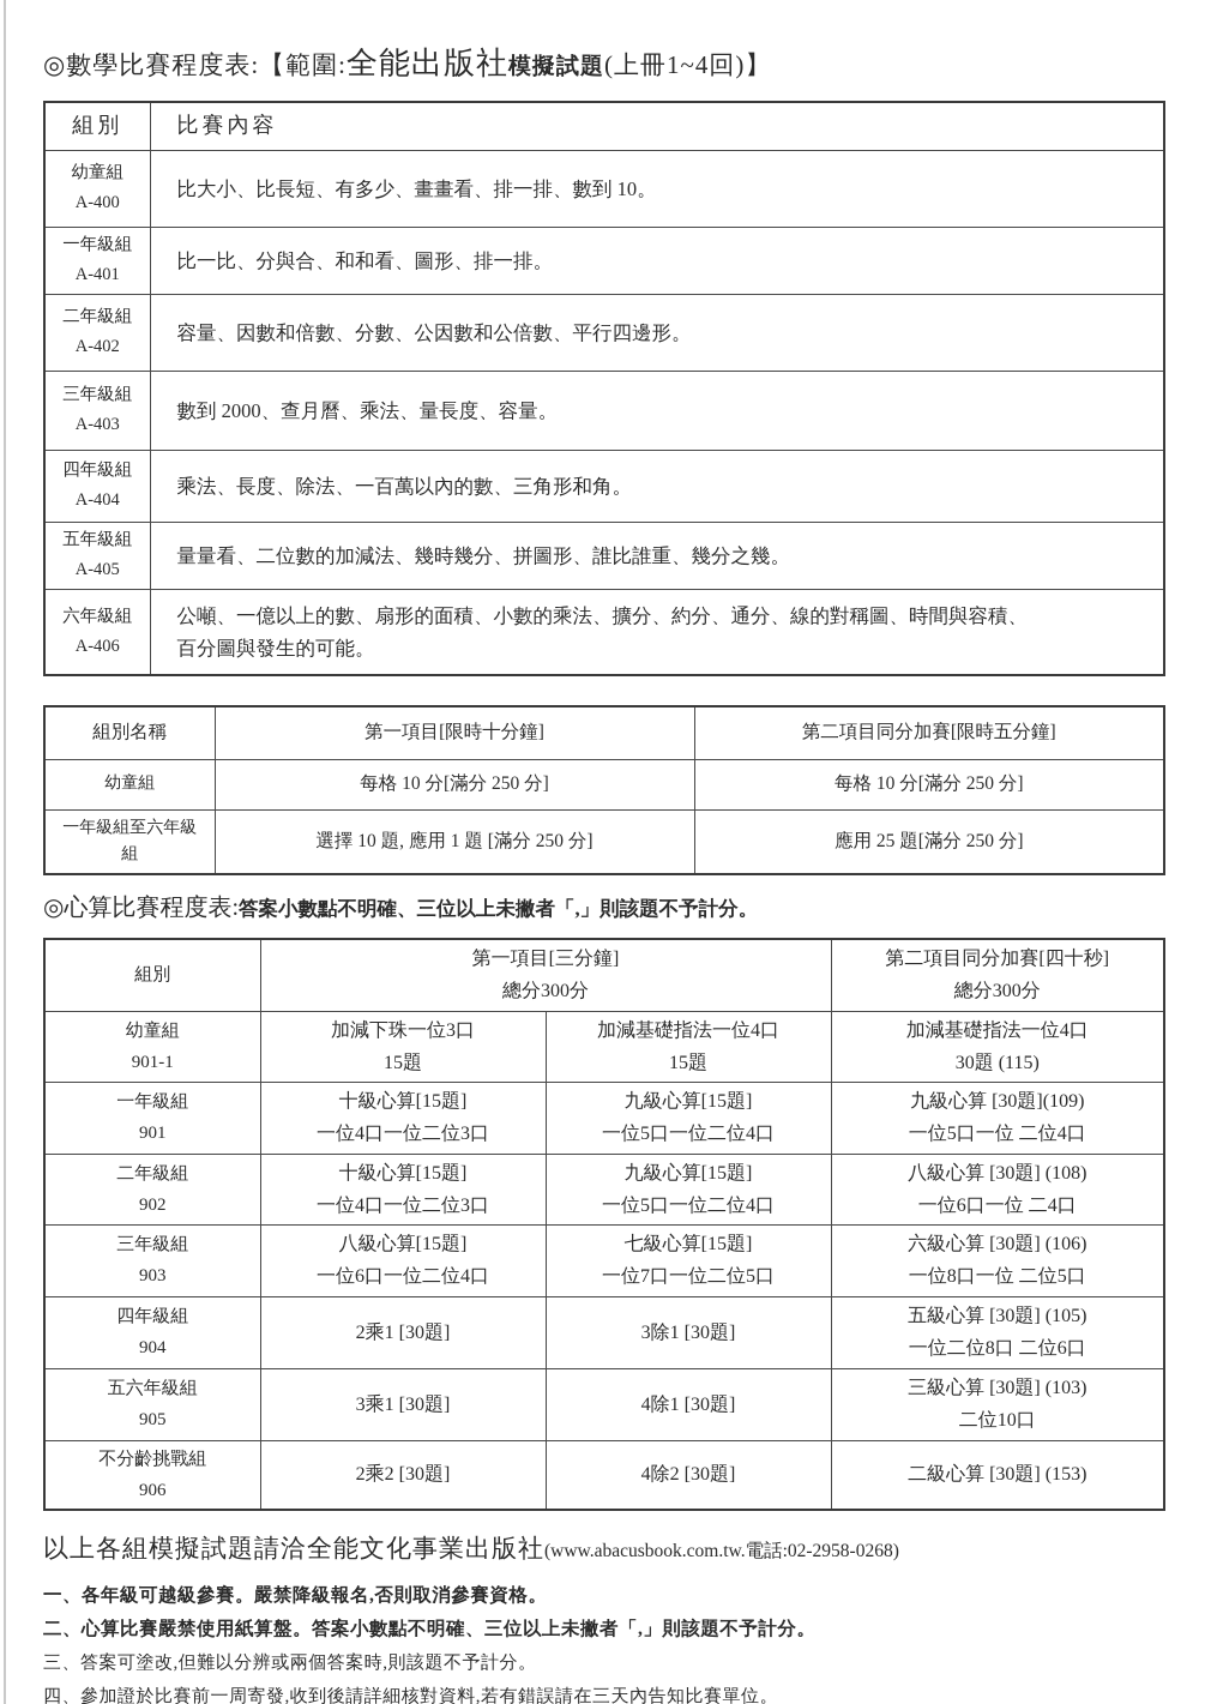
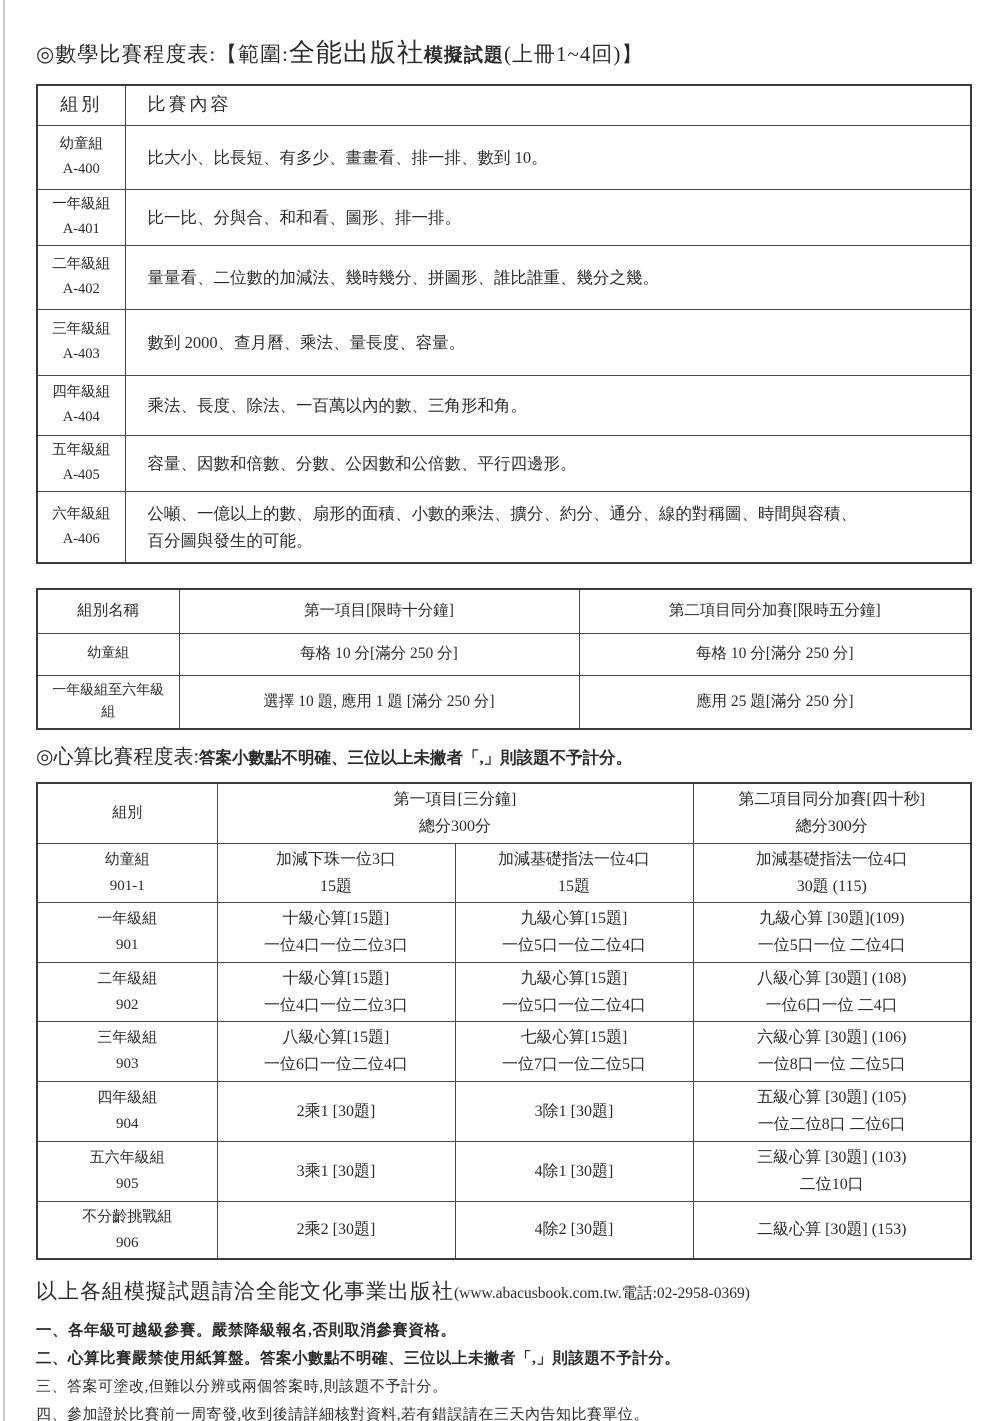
  ◎數學比賽程度表:【範圍:全能出版社模擬試題(上冊1~4回)】
  組別	比賽內容
  幼童組 A-400	比大小、比長短、有多少、畫畫看、排一排、數到 10。
  一年級組 A-401	比一比、分與合、和和看、圖形、排一排。
- 二年級組 A-402	容量、因數和倍數、分數、公因數和公倍數、平行四邊形。
+ 二年級組 A-402	量量看、二位數的加減法、幾時幾分、拼圖形、誰比誰重、幾分之幾。
  三年級組 A-403	數到 2000、查月曆、乘法、量長度、容量。
  四年級組 A-404	乘法、長度、除法、一百萬以內的數、三角形和角。
- 五年級組 A-405	量量看、二位數的加減法、幾時幾分、拼圖形、誰比誰重、幾分之幾。
+ 五年級組 A-405	容量、因數和倍數、分數、公因數和公倍數、平行四邊形。
  六年級組 A-406	公噸、一億以上的數、扇形的面積、小數的乘法、擴分、約分、通分、線的對稱圖、時間與容積、 百分圖與發生的可能。
  組別名稱	第一項目[限時十分鐘]	第二項目同分加賽[限時五分鐘]
  幼童組	每格 10 分[滿分 250 分]	每格 10 分[滿分 250 分]
  一年級組至六年級 組	選擇 10 題, 應用 1 題 [滿分 250 分]	應用 25 題[滿分 250 分]
  ◎心算比賽程度表:答案小數點不明確、三位以上未撇者「,」則該題不予計分。
  組別	第一項目[三分鐘] 總分300分	第二項目同分加賽[四十秒] 總分300分
  幼童組 901-1	加減下珠一位3口 15題	加減基礎指法一位4口 15題	加減基礎指法一位4口 30題 (115)
  一年級組 901	十級心算[15題] 一位4口一位二位3口	九級心算[15題] 一位5口一位二位4口	九級心算 [30題](109) 一位5口一位 二位4口
  二年級組 902	十級心算[15題] 一位4口一位二位3口	九級心算[15題] 一位5口一位二位4口	八級心算 [30題] (108) 一位6口一位 二4口
  三年級組 903	八級心算[15題] 一位6口一位二位4口	七級心算[15題] 一位7口一位二位5口	六級心算 [30題] (106) 一位8口一位 二位5口
  四年級組 904	2乘1 [30題]	3除1 [30題]	五級心算 [30題] (105) 一位二位8口 二位6口
  五六年級組 905	3乘1 [30題]	4除1 [30題]	三級心算 [30題] (103) 二位10口
  不分齡挑戰組 906	2乘2 [30題]	4除2 [30題]	二級心算 [30題] (153)
- 以上各組模擬試題請洽全能文化事業出版社(www.abacusbook.com.tw.電話:02-2958-0268)
+ 以上各組模擬試題請洽全能文化事業出版社(www.abacusbook.com.tw.電話:02-2958-0369)
  一、各年級可越級參賽。嚴禁降級報名,否則取消參賽資格。
  二、心算比賽嚴禁使用紙算盤。答案小數點不明確、三位以上未撇者「,」則該題不予計分。
  三、答案可塗改,但難以分辨或兩個答案時,則該題不予計分。
  四、參加證於比賽前一周寄發,收到後請詳細核對資料,若有錯誤請在三天內告知比賽單位。
